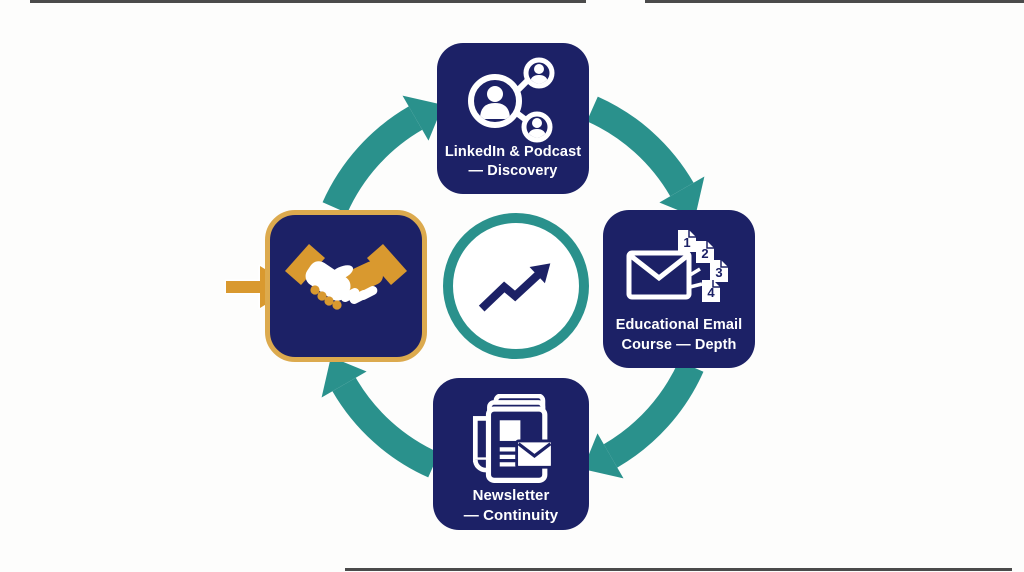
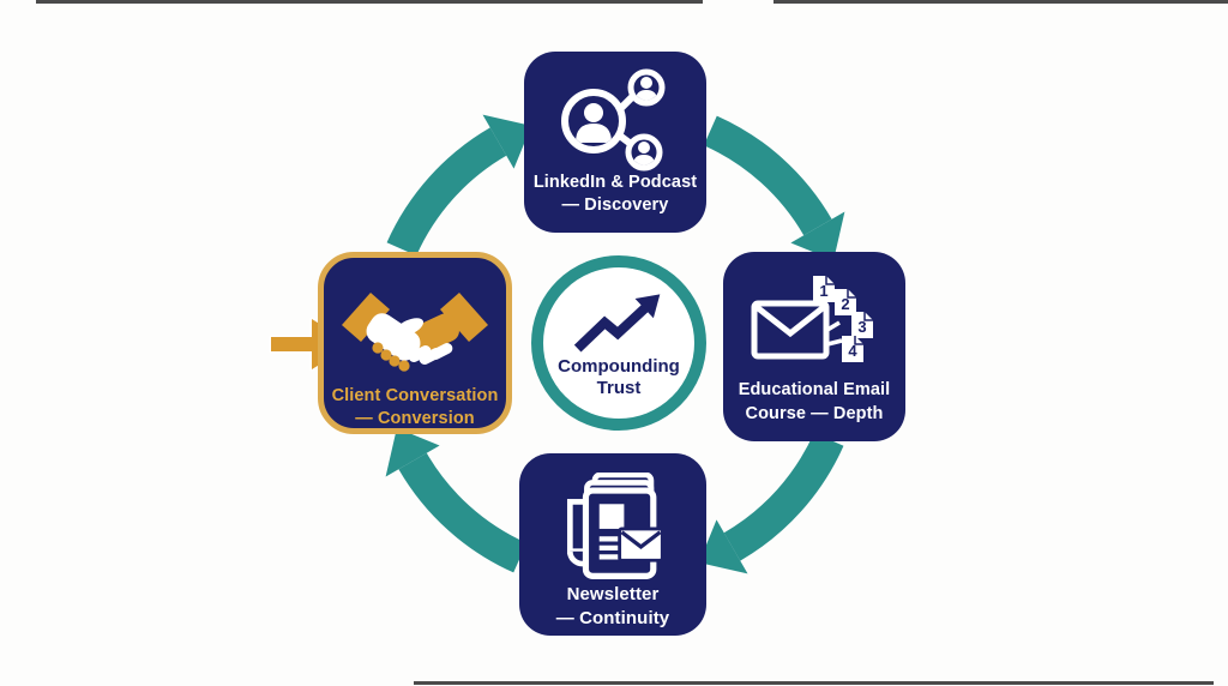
  LinkedIn & Podcast
  — Discovery
  1
  2
  3
  4
  Educational Email
  Course — Depth
  Newsletter
  — Continuity
+ Client Conversation
+ — Conversion
+ Compounding
+ Trust
